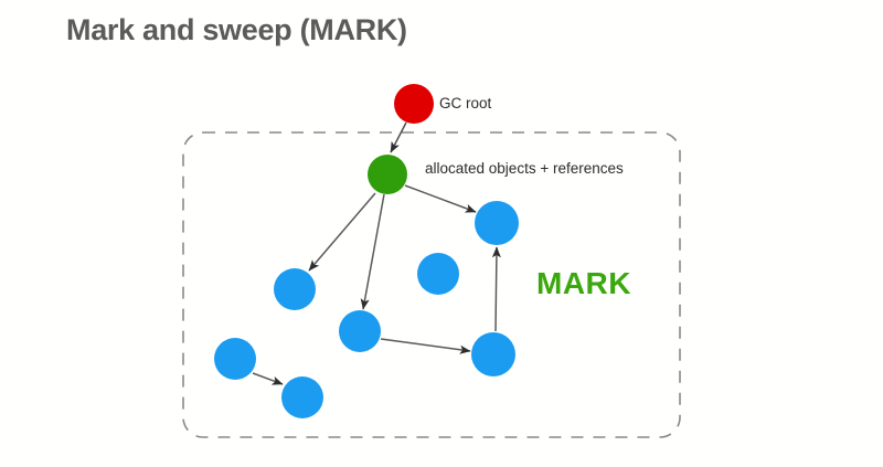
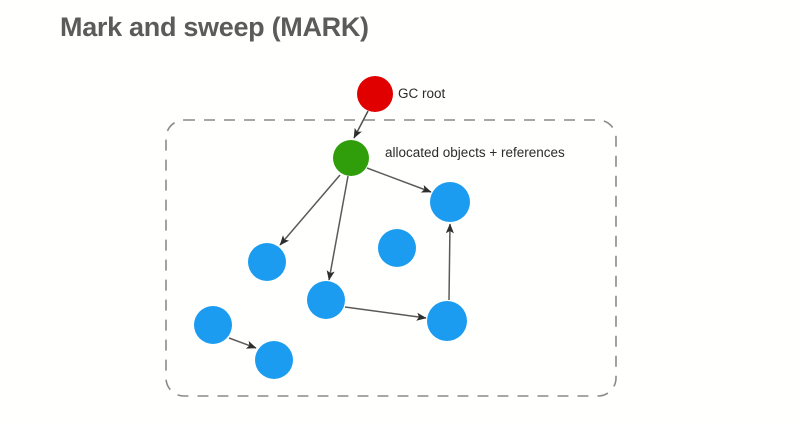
  Mark and sweep (MARK)
  GC root
  allocated objects + references
- MARK
